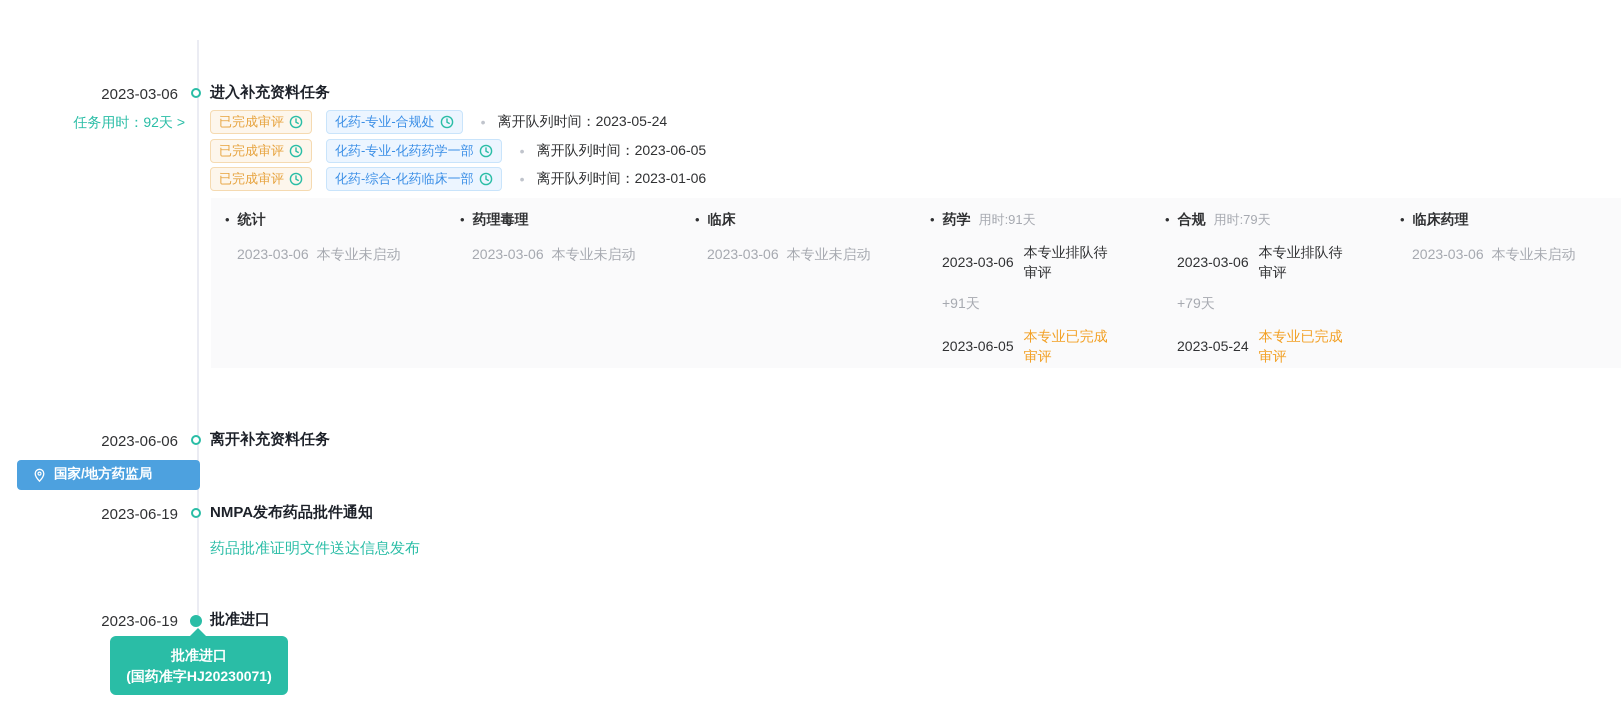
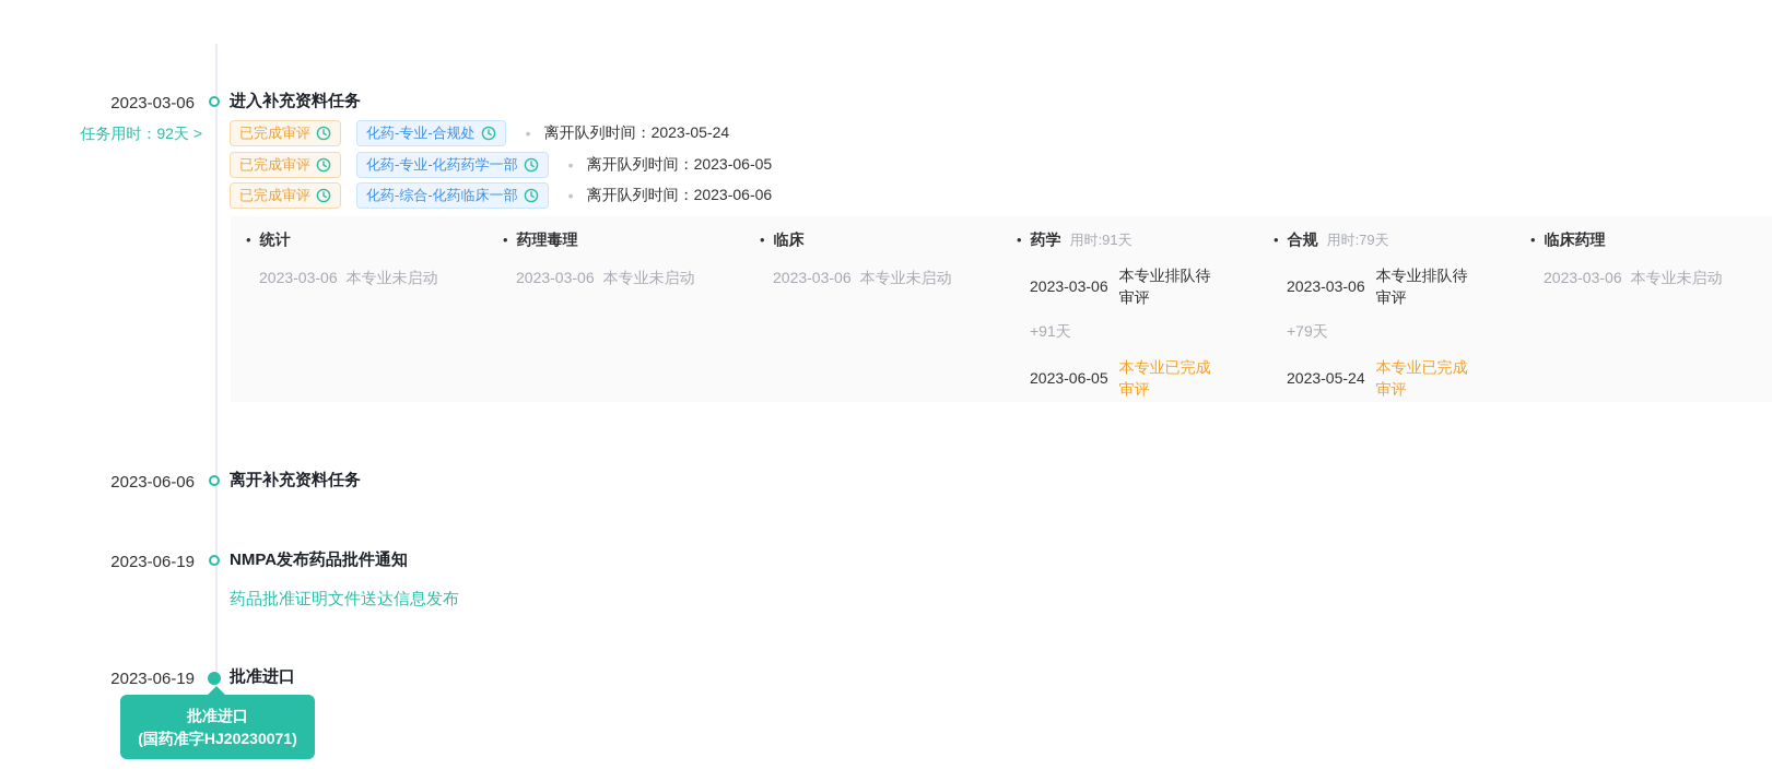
  2023-03-06
  进入补充资料任务
  任务用时：92天 >
  已完成审评
  化药-专业-合规处
  •
  离开队列时间：2023-05-24
  已完成审评
  化药-专业-化药药学一部
  •
  离开队列时间：2023-06-05
  已完成审评
  化药-综合-化药临床一部
  •
- 离开队列时间：2023-01-06
+ 离开队列时间：2023-06-06
  •
  统计
  2023-03-06 本专业未启动
  •
  药理毒理
  2023-03-06 本专业未启动
  •
  临床
  2023-03-06 本专业未启动
  •
  药学
  用时:91天
  2023-03-06
  本专业排队待审评
  +91天
  2023-06-05
  本专业已完成审评
  •
  合规
  用时:79天
  2023-03-06
  本专业排队待审评
  +79天
  2023-05-24
  本专业已完成审评
  •
  临床药理
  2023-03-06 本专业未启动
  2023-06-06
  离开补充资料任务
- 国家/地方药监局
  2023-06-19
  NMPA发布药品批件通知
  药品批准证明文件送达信息发布
  2023-06-19
  批准进口
  批准进口
  (国药准字HJ20230071)
